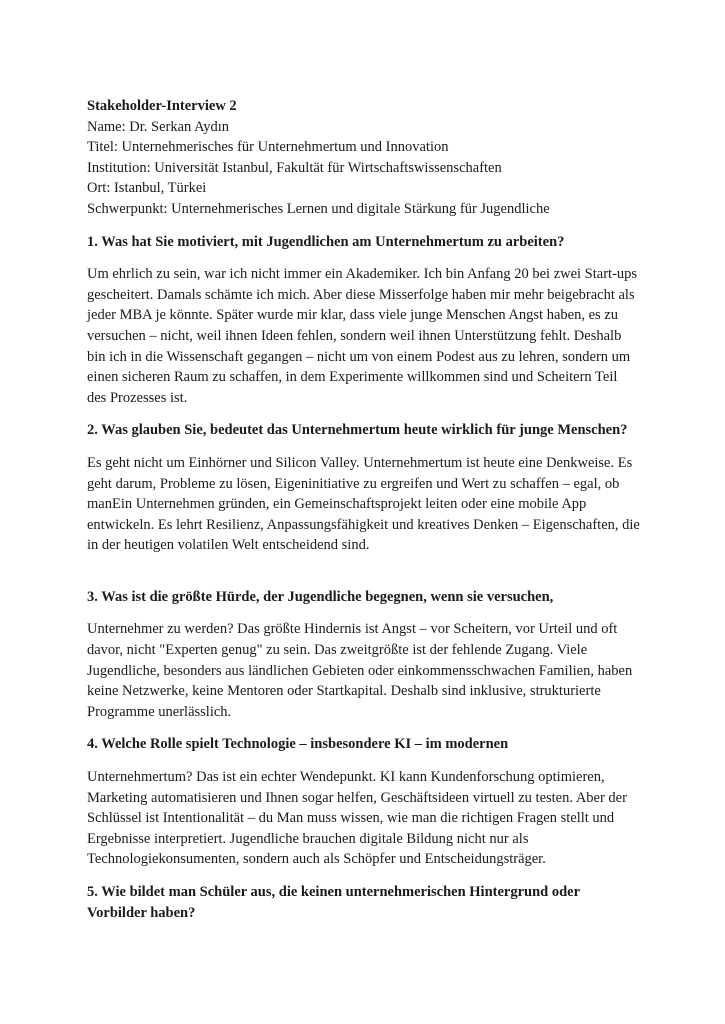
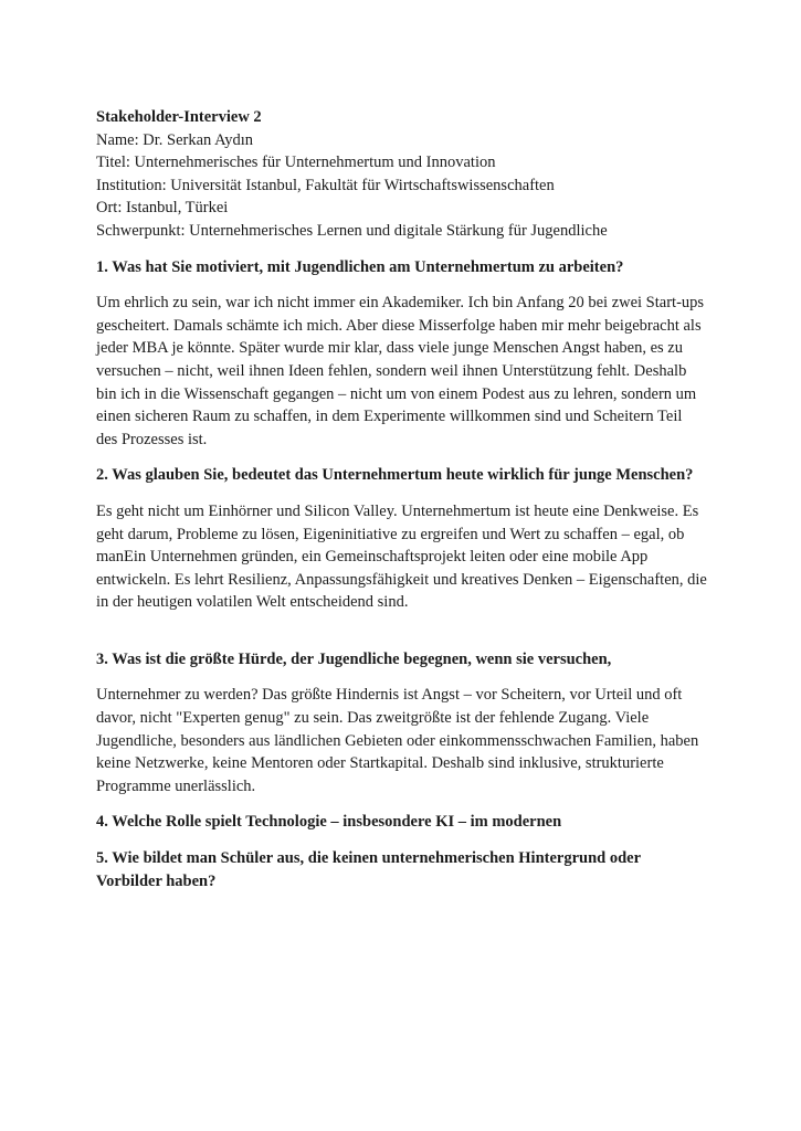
  Stakeholder-Interview 2
  Name: Dr. Serkan Aydın
  Titel: Unternehmerisches für Unternehmertum und Innovation
  Institution: Universität Istanbul, Fakultät für Wirtschaftswissenschaften
  Ort: Istanbul, Türkei
  Schwerpunkt: Unternehmerisches Lernen und digitale Stärkung für Jugendliche
  1. Was hat Sie motiviert, mit Jugendlichen am Unternehmertum zu arbeiten?
  Um ehrlich zu sein, war ich nicht immer ein Akademiker. Ich bin Anfang 20 bei zwei Start-ups gescheitert. Damals schämte ich mich. Aber diese Misserfolge haben mir mehr beigebracht als jeder MBA je könnte. Später wurde mir klar, dass viele junge Menschen Angst haben, es zu versuchen – nicht, weil ihnen Ideen fehlen, sondern weil ihnen Unterstützung fehlt. Deshalb bin ich in die Wissenschaft gegangen – nicht um von einem Podest aus zu lehren, sondern um einen sicheren Raum zu schaffen, in dem Experimente willkommen sind und Scheitern Teil des Prozesses ist.
  2. Was glauben Sie, bedeutet das Unternehmertum heute wirklich für junge Menschen?
  Es geht nicht um Einhörner und Silicon Valley. Unternehmertum ist heute eine Denkweise. Es geht darum, Probleme zu lösen, Eigeninitiative zu ergreifen und Wert zu schaffen – egal, ob manEin Unternehmen gründen, ein Gemeinschaftsprojekt leiten oder eine mobile App entwickeln. Es lehrt Resilienz, Anpassungsfähigkeit und kreatives Denken – Eigenschaften, die in der heutigen volatilen Welt entscheidend sind.
  3. Was ist die größte Hürde, der Jugendliche begegnen, wenn sie versuchen,
  Unternehmer zu werden? Das größte Hindernis ist Angst – vor Scheitern, vor Urteil und oft davor, nicht "Experten genug" zu sein. Das zweitgrößte ist der fehlende Zugang. Viele Jugendliche, besonders aus ländlichen Gebieten oder einkommensschwachen Familien, haben keine Netzwerke, keine Mentoren oder Startkapital. Deshalb sind inklusive, strukturierte Programme unerlässlich.
  4. Welche Rolle spielt Technologie – insbesondere KI – im modernen
- Unternehmertum? Das ist ein echter Wendepunkt. KI kann Kundenforschung optimieren, Marketing automatisieren und Ihnen sogar helfen, Geschäftsideen virtuell zu testen. Aber der Schlüssel ist Intentionalität – du Man muss wissen, wie man die richtigen Fragen stellt und Ergebnisse interpretiert. Jugendliche brauchen digitale Bildung nicht nur als Technologiekonsumenten, sondern auch als Schöpfer und Entscheidungsträger.
  5. Wie bildet man Schüler aus, die keinen unternehmerischen Hintergrund oder Vorbilder haben?
